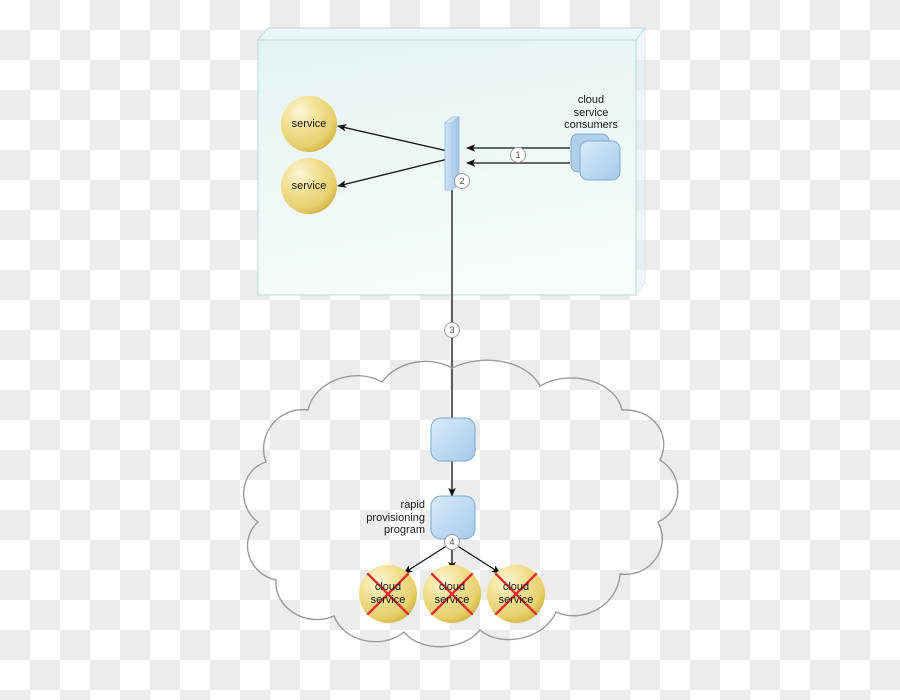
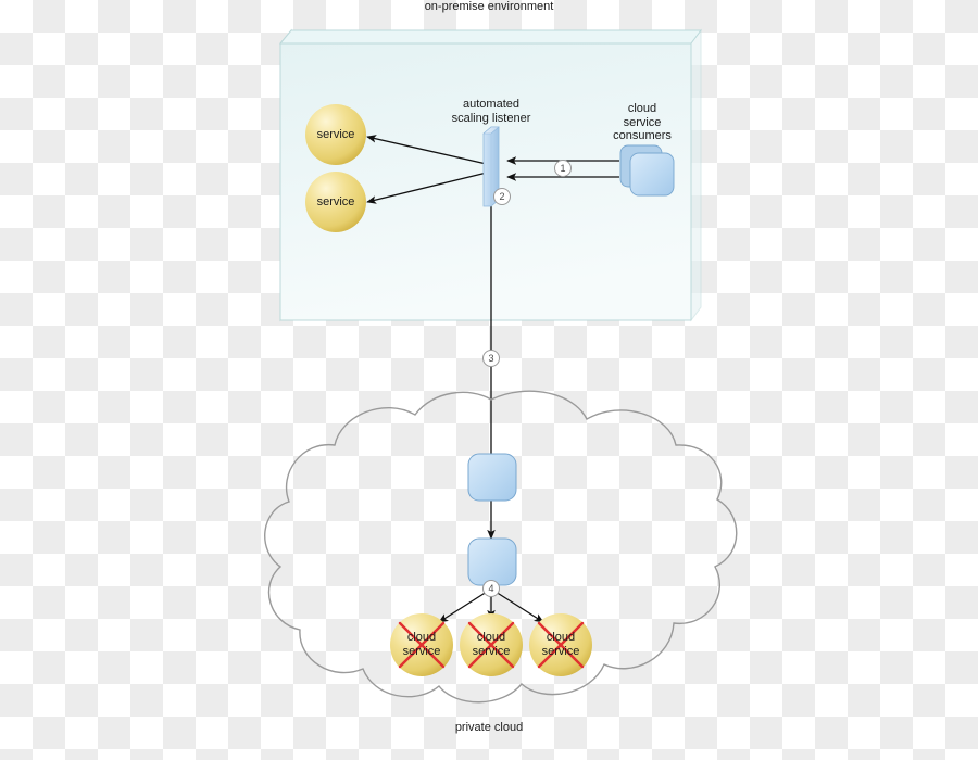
+ on-premise environment
  service
  service
+ automated
+ scaling listener
  cloud
  service
  consumers
- rapid
- provisioning
- program
  cloud
  service
  cloud
  service
  cloud
  service
+ private cloud
  1
  2
  3
  4
